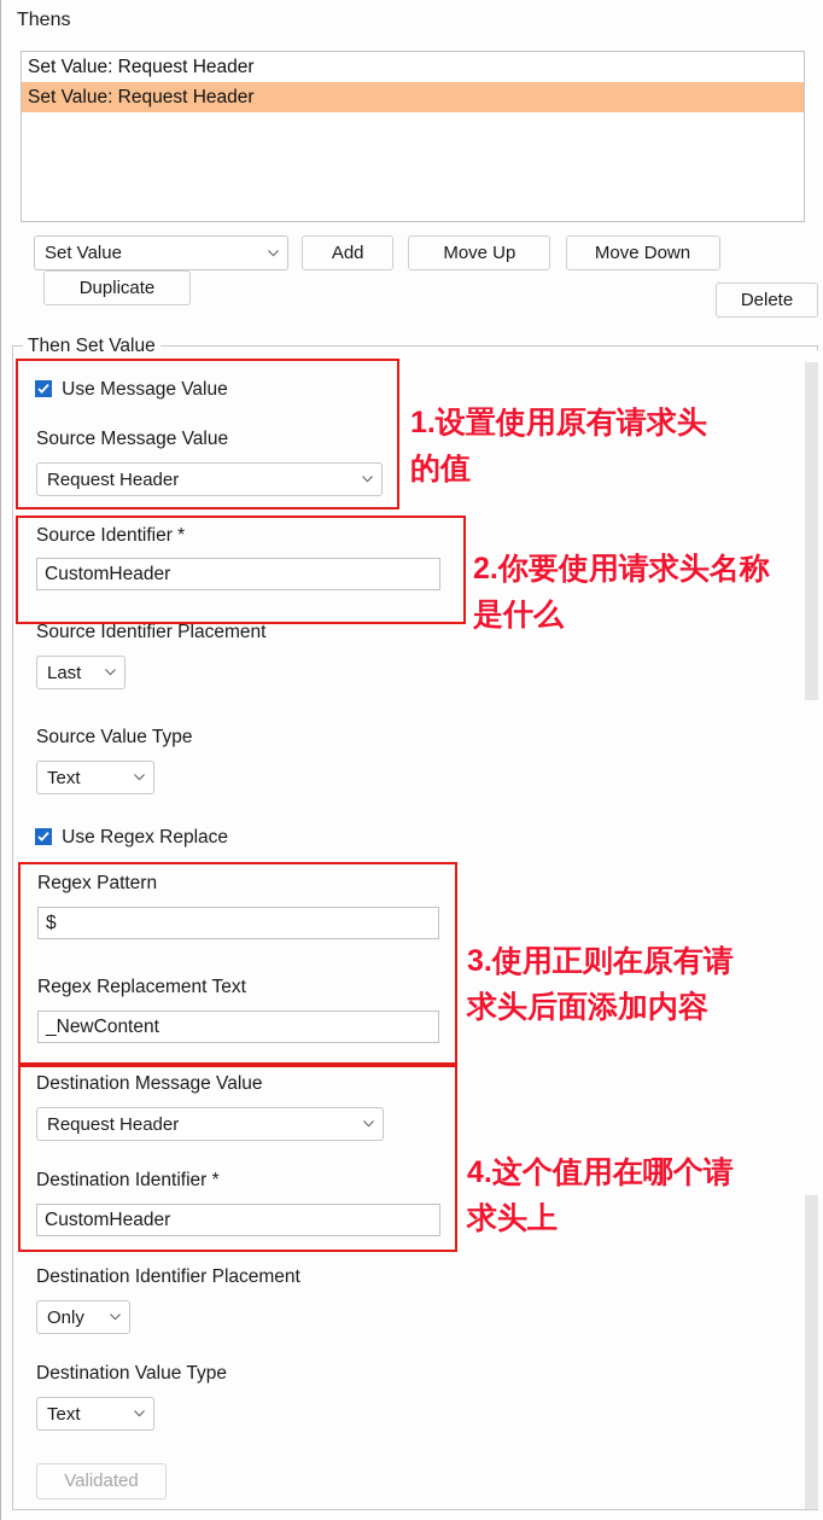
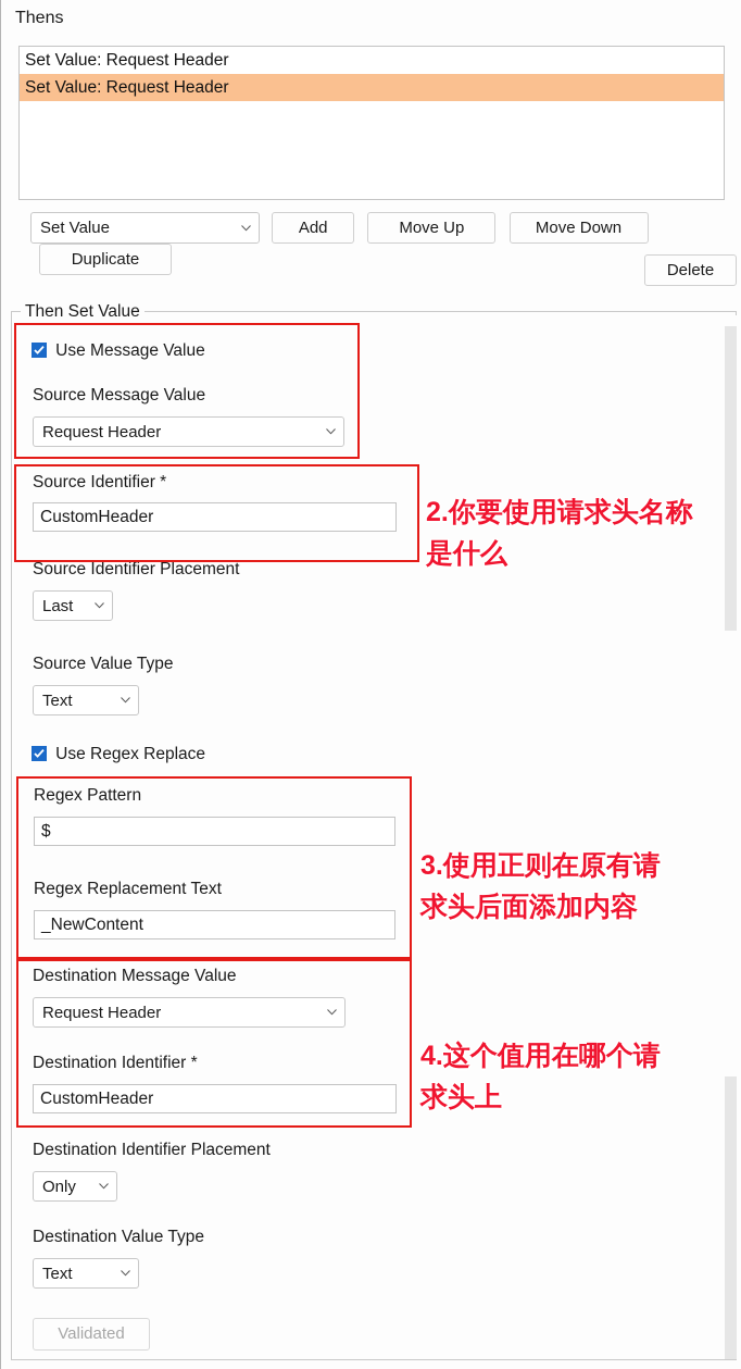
  Thens
  Set Value: Request Header
  Set Value: Request Header
  Set Value Add Move Up Move Down Duplicate
  Delete
  Then Set Value
  Use Message Value
  Source Message Value
  Request Header
  Source Identifier *
  CustomHeader
  Source Identifier Placement
  Last
  Source Value Type
  Text
  Use Regex Replace
  Regex Pattern
  $
  Regex Replacement Text
  _NewContent
  Destination Message Value
  Request Header
  Destination Identifier *
  CustomHeader
  Destination Identifier Placement
  Only
  Destination Value Type
  Text
  Validated
- 1.设置使用原有请求头
- 的值
  2.你要使用请求头名称
  是什么
  3.使用正则在原有请
  求头后面添加内容
  4.这个值用在哪个请
  求头上
